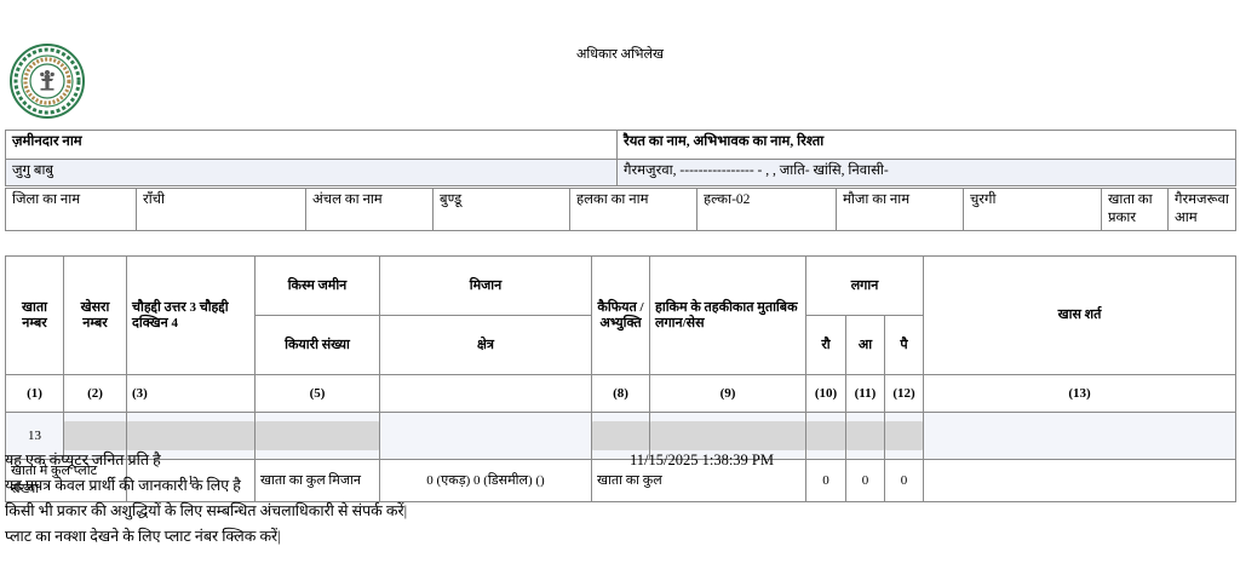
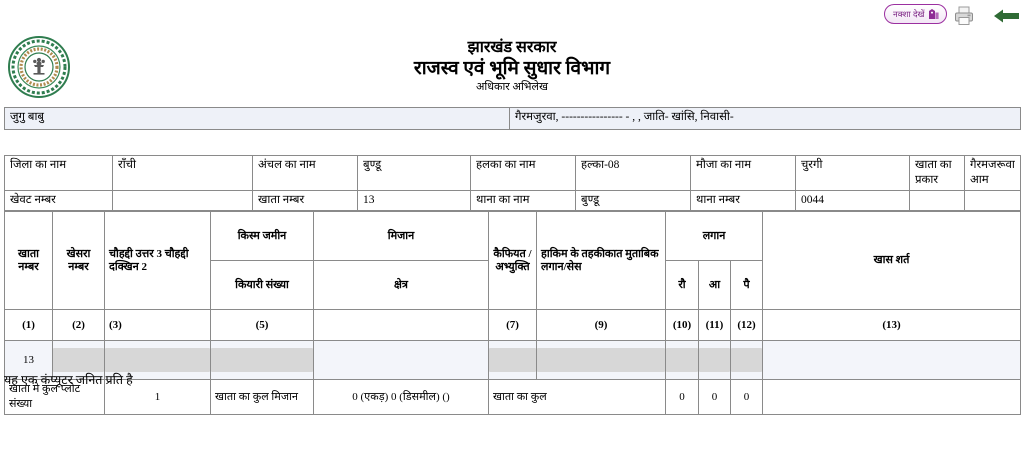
+ नक्शा देखें
+ झारखंड सरकार
+ राजस्व एवं भूमि सुधार विभाग
  अधिकार अभिलेख
- ज़मीनदार नाम	रैयत का नाम, अभिभावक का नाम, रिश्ता
  जुगु बाबु	गैरमजुरवा, ---------------- - , , जाति- खांसि, निवासी-
- जिला का नाम	राँची	अंचल का नाम	बुण्डू	हलका का नाम	हल्का-02	मौजा का नाम	चुरगी	खाता का प्रकार	गैरमजरूवा आम
+ जिला का नाम	राँची	अंचल का नाम	बुण्डू	हलका का नाम	हल्का-08	मौजा का नाम	चुरगी	खाता का प्रकार	गैरमजरूवा आम
+ खेवट नम्बर		खाता नम्बर	13	थाना का नाम	बुण्डू	थाना नम्बर	0044
- खाता नम्बर	खेसरा नम्बर	चौहद्दी उत्तर 3 चौहद्दी दक्खिन 4	किस्म जमीन	मिजान	कैफियत / अभ्युक्ति	हाकिम के तहकीकात मुताबिक लगान/सेस	लगान	खास शर्त
+ खाता नम्बर	खेसरा नम्बर	चौहद्दी उत्तर 3 चौहद्दी दक्खिन 2	किस्म जमीन	मिजान	कैफियत / अभ्युक्ति	हाकिम के तहकीकात मुताबिक लगान/सेस	लगान	खास शर्त
  कियारी संख्या	क्षेत्र	रौ	आ	पै
- (1)	(2)	(3)	(5)		(8)	(9)	(10)	(11)	(12)	(13)
+ (1)	(2)	(3)	(5)		(7)	(9)	(10)	(11)	(12)	(13)
  13
  खाता मे कुल प्लोट संख्या	1	खाता का कुल मिजान	0 (एकड़) 0 (डिसमील) ()	खाता का कुल	0	0	0
  यह एक कंप्यूटर जनित प्रति है
- 11/15/2025 1:38:39 PM
- यह प्रपत्र केवल प्रार्थी की जानकारी के लिए है
- किसी भी प्रकार की अशुद्धियों के लिए सम्बन्धित अंचलाधिकारी से संपर्क करें|
- प्लाट का नक्शा देखने के लिए प्लाट नंबर क्लिक करें|
